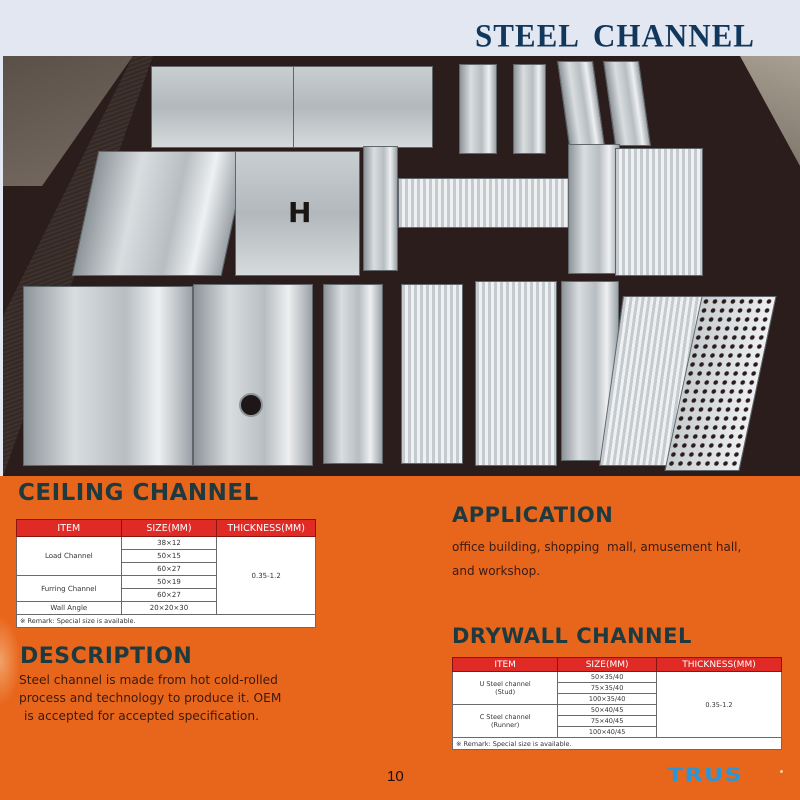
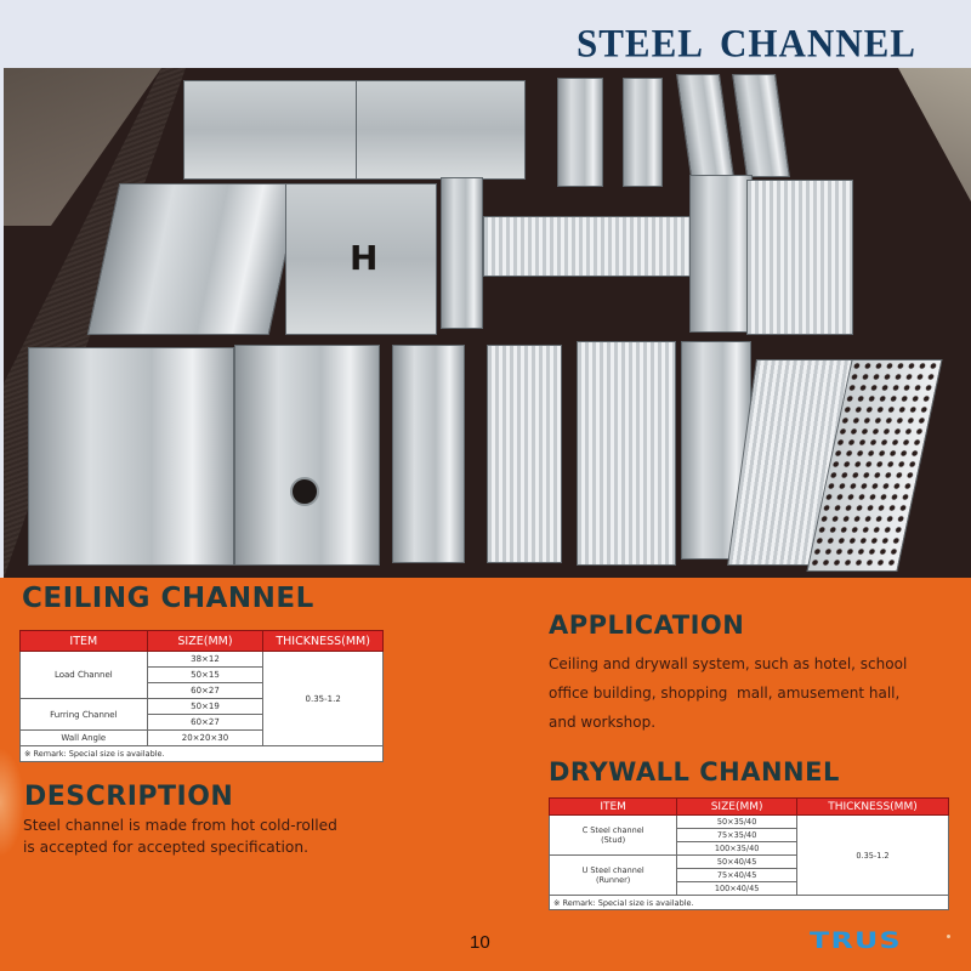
  STEEL CHANNEL
  H
  CEILING CHANNEL
  ITEM	SIZE(MM)	THICKNESS(MM)
  Load Channel	38×12	0.35-1.2
  50×15
  60×27
  Furring Channel	50×19
  60×27
  Wall Angle	20×20×30
  ※ Remark: Special size is available.
  APPLICATION
+ Ceiling and drywall system, such as hotel, school
  office building, shopping mall, amusement hall,
  and workshop.
  DESCRIPTION
  Steel channel is made from hot cold-rolled
- process and technology to produce it. OEM
  is accepted for accepted specification.
  DRYWALL CHANNEL
  ITEM	SIZE(MM)	THICKNESS(MM)
- U Steel channel (Stud)	50×35/40	0.35-1.2
+ C Steel channel (Stud)	50×35/40	0.35-1.2
  75×35/40
  100×35/40
- C Steel channel (Runner)	50×40/45
+ U Steel channel (Runner)	50×40/45
  75×40/45
  100×40/45
  ※ Remark: Special size is available.
  10
  TRUS
